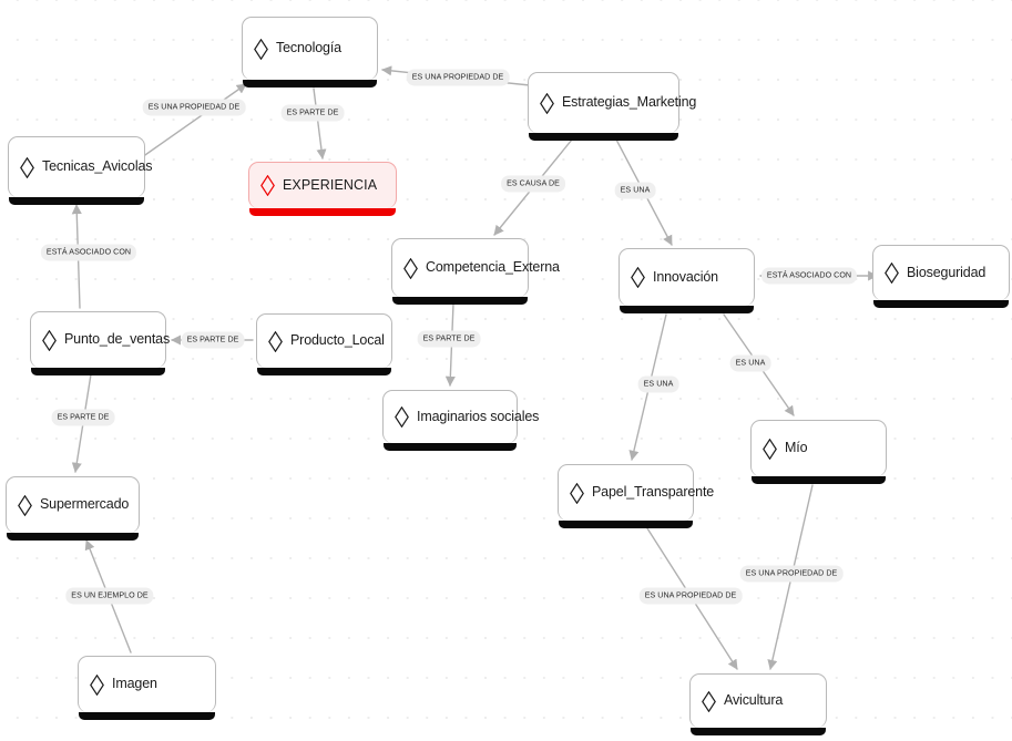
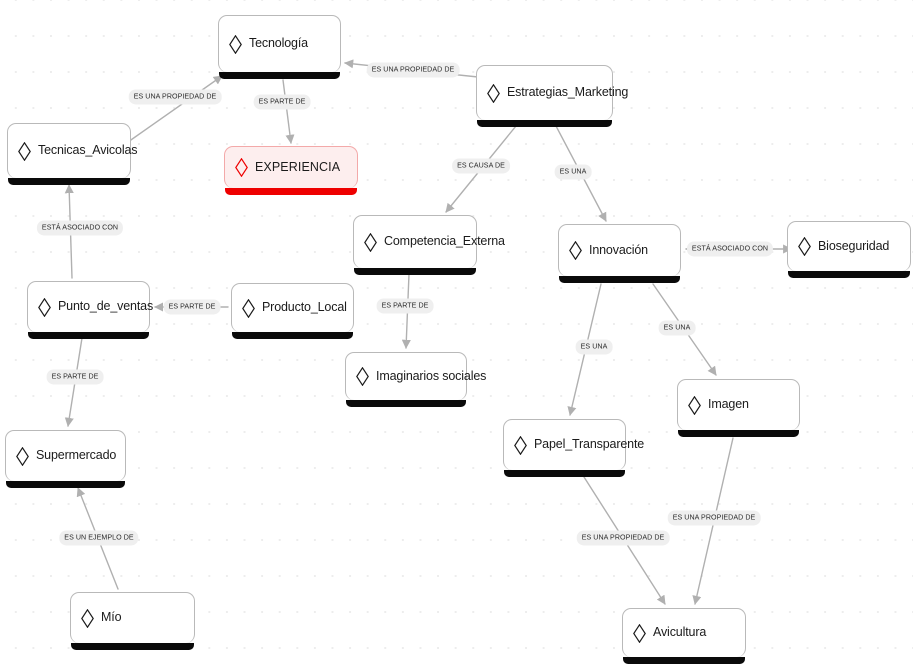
  Tecnología
  Estrategias_Marketing
  Tecnicas_Avicolas
  EXPERIENCIA
  Competencia_Externa
  Innovación
  Bioseguridad
  Punto_de_ventas
  Producto_Local
  Imaginarios sociales
- Mío
+ Imagen
  Papel_Transparente
  Supermercado
- Imagen
+ Mío
  Avicultura
  ES UNA PROPIEDAD DE
  ES UNA PROPIEDAD DE
  ES PARTE DE
  ESTÁ ASOCIADO CON
  ES CAUSA DE
  ES UNA
  ESTÁ ASOCIADO CON
  ES PARTE DE
  ES PARTE DE
  ES PARTE DE
  ES UNA
  ES UNA
  ES UN EJEMPLO DE
  ES UNA PROPIEDAD DE
  ES UNA PROPIEDAD DE
